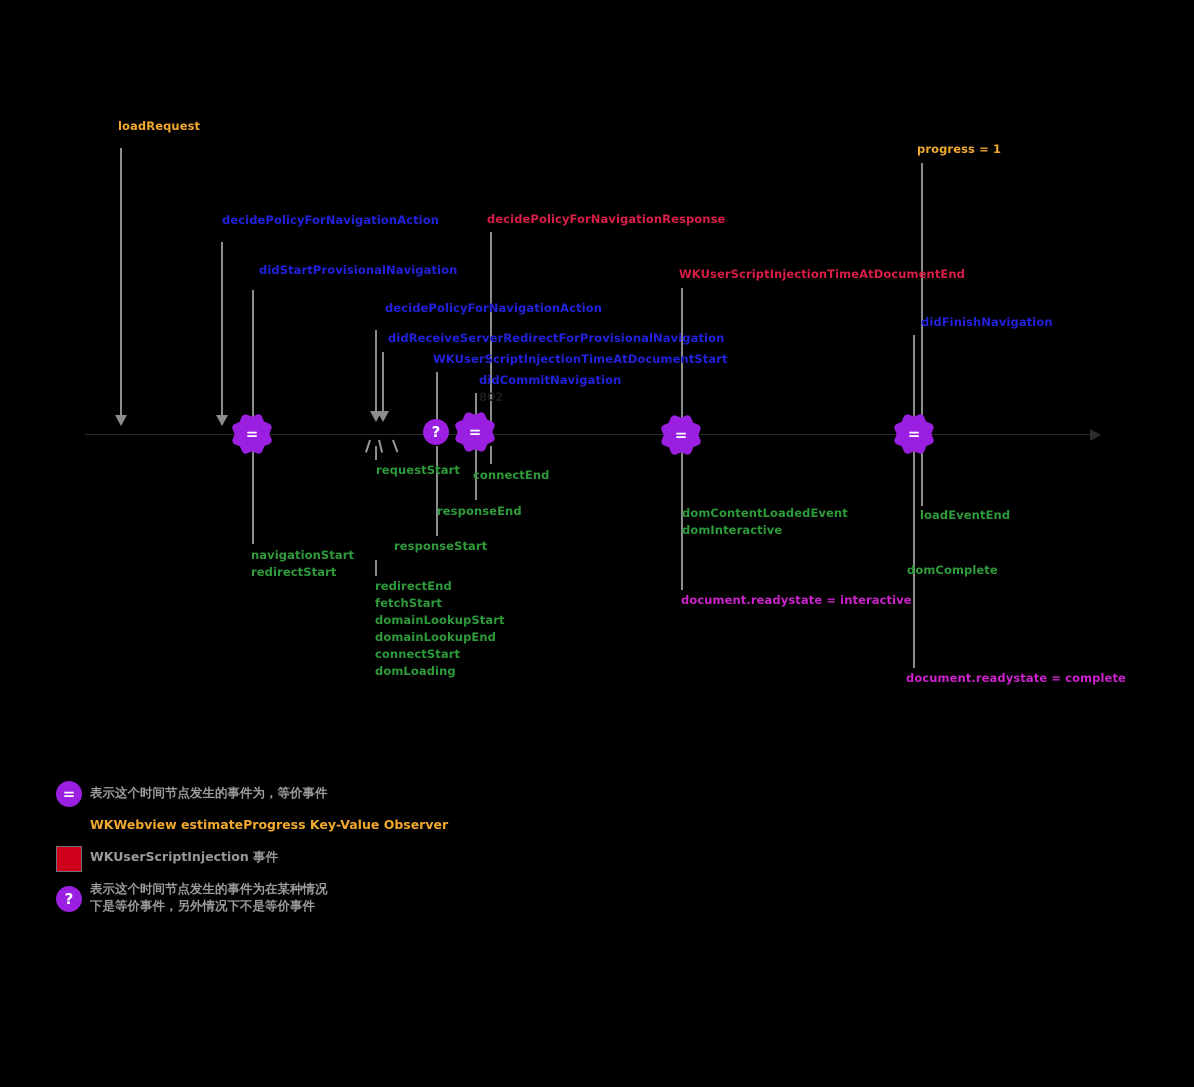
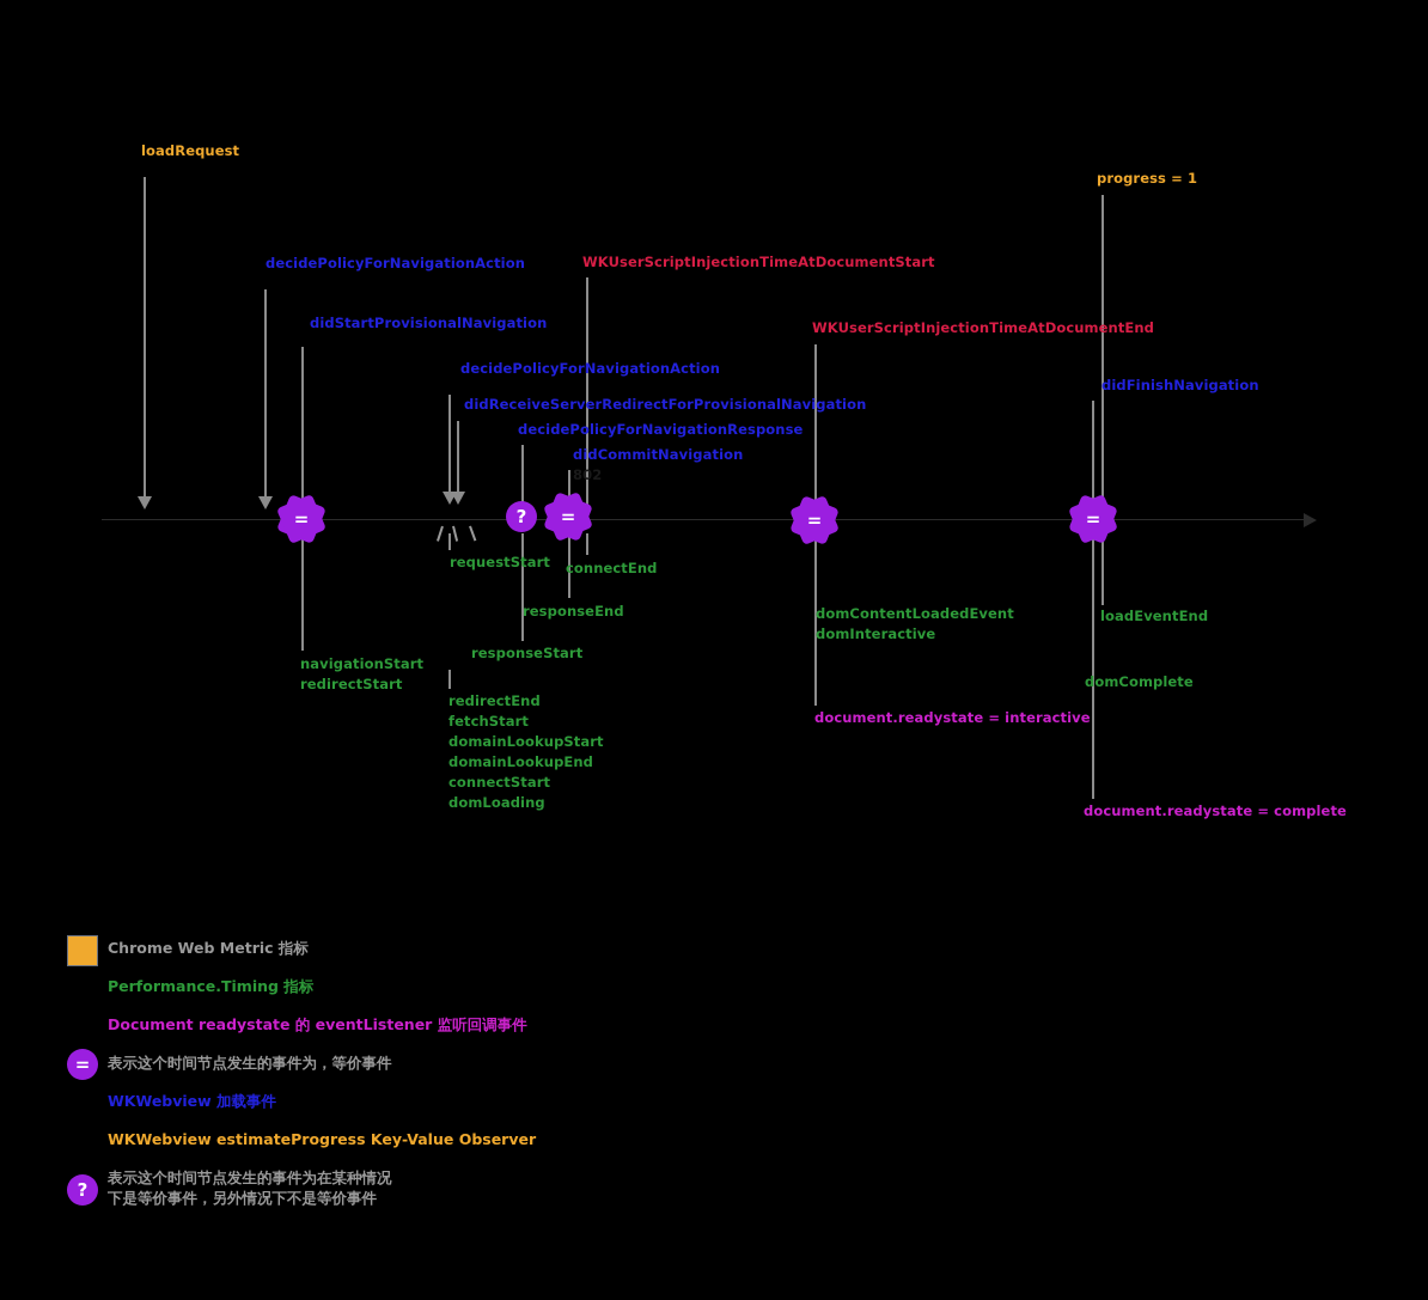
  loadRequest
  progress = 1
  decidePolicyForNavigationAction
- decidePolicyForNavigationResponse
+ WKUserScriptInjectionTimeAtDocumentStart
  didStartProvisionalNavigation
  WKUserScriptInjectionTimeAtDocumentEnd
  decidePolicyForNavigationAction
  didFinishNavigation
  didReceiveServerRedirectForProvisionalNavigation
- WKUserScriptInjectionTimeAtDocumentStart
+ decidePolicyForNavigationResponse
  didCommitNavigation
  802
  requestStart
  connectEnd
  responseEnd
  domContentLoadedEvent
  loadEventEnd
  domInteractive
  responseStart
  navigationStart
  domComplete
  redirectStart
  redirectEnd
  fetchStart
  document.readystate = interactive
  domainLookupStart
  domainLookupEnd
  connectStart
  domLoading
  document.readystate = complete
  =
  ?
  =
  =
  =
+ Chrome Web Metric 指标
+ Performance.Timing 指标
+ Document readystate 的 eventListener 监听回调事件
  =
  表示这个时间节点发生的事件为，等价事件
+ WKWebview 加载事件
  WKWebview estimateProgress Key-Value Observer
- WKUserScriptInjection 事件
  ?
  表示这个时间节点发生的事件为在某种情况
  下是等价事件，另外情况下不是等价事件
